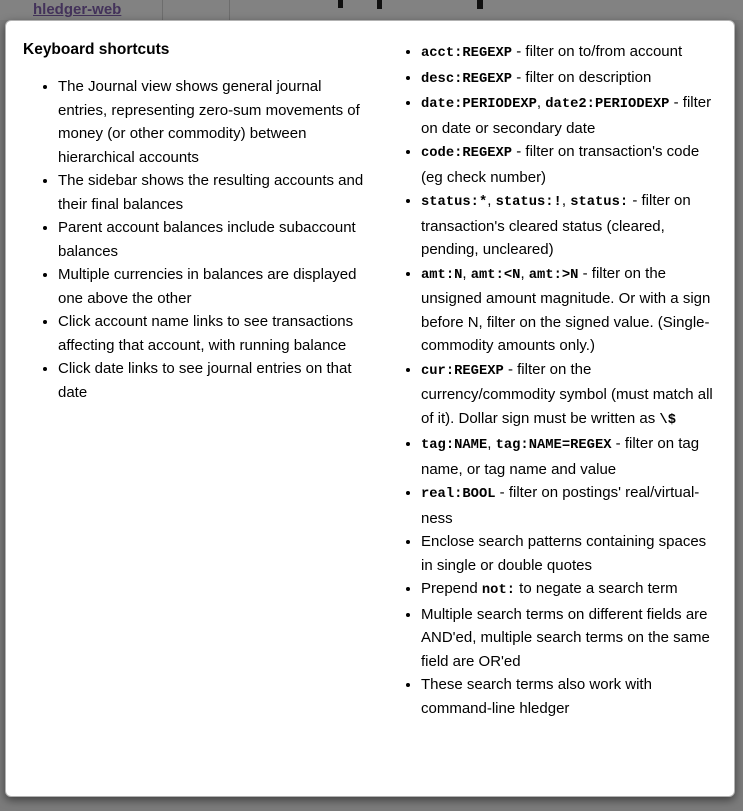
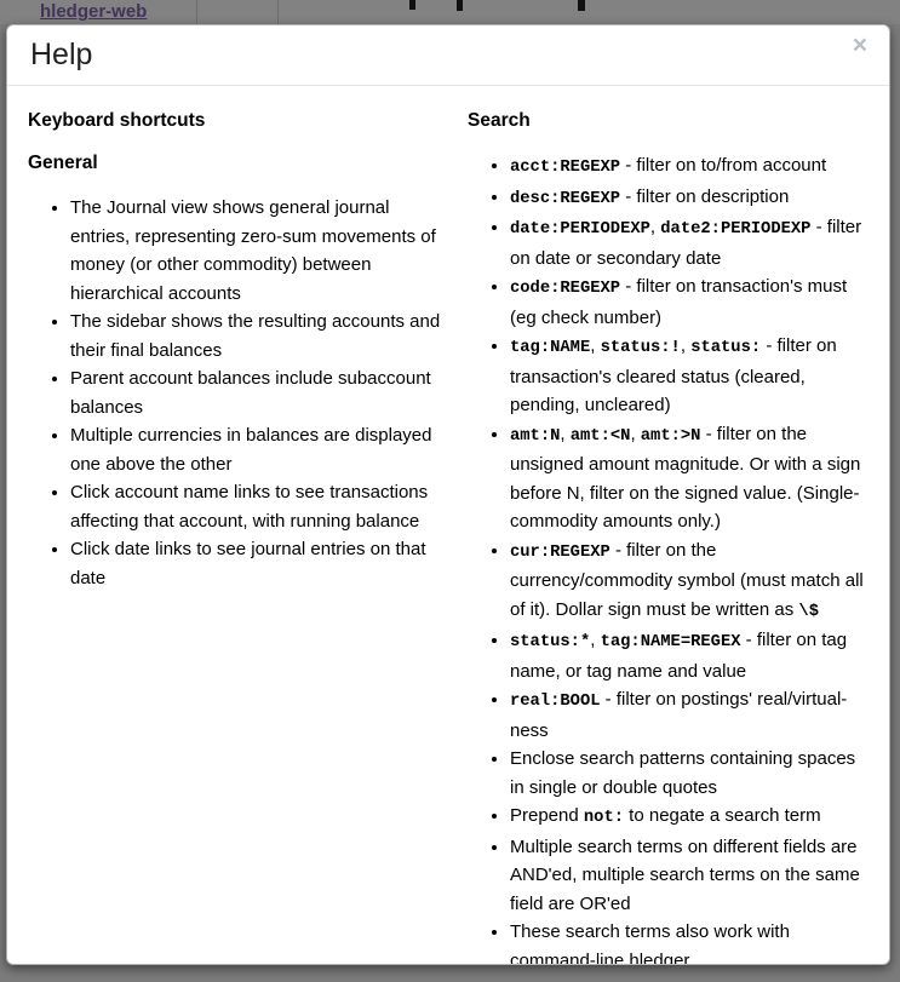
  hledger-web
+ Help
+ ×
  Keyboard shortcuts
+ General
  The Journal view shows general journal entries, representing zero-sum movements of money (or other commodity) between hierarchical accounts
  The sidebar shows the resulting accounts and their final balances
  Parent account balances include subaccount balances
  Multiple currencies in balances are displayed one above the other
  Click account name links to see transactions affecting that account, with running balance
  Click date links to see journal entries on that date
+ Search
  acct:REGEXP - filter on to/from account
  desc:REGEXP - filter on description
  date:PERIODEXP, date2:PERIODEXP - filter on date or secondary date
- code:REGEXP - filter on transaction's code (eg check number)
+ code:REGEXP - filter on transaction's must (eg check number)
- status:*, status:!, status: - filter on transaction's cleared status (cleared, pending, uncleared)
+ tag:NAME, status:!, status: - filter on transaction's cleared status (cleared, pending, uncleared)
  amt:N, amt:<N, amt:>N - filter on the unsigned amount magnitude. Or with a sign before N, filter on the signed value. (Single-commodity amounts only.)
  cur:REGEXP - filter on the currency/commodity symbol (must match all of it). Dollar sign must be written as \$
- tag:NAME, tag:NAME=REGEX - filter on tag name, or tag name and value
+ status:*, tag:NAME=REGEX - filter on tag name, or tag name and value
  real:BOOL - filter on postings' real/virtual-ness
  Enclose search patterns containing spaces in single or double quotes
  Prepend not: to negate a search term
  Multiple search terms on different fields are AND'ed, multiple search terms on the same field are OR'ed
  These search terms also work with command-line hledger
